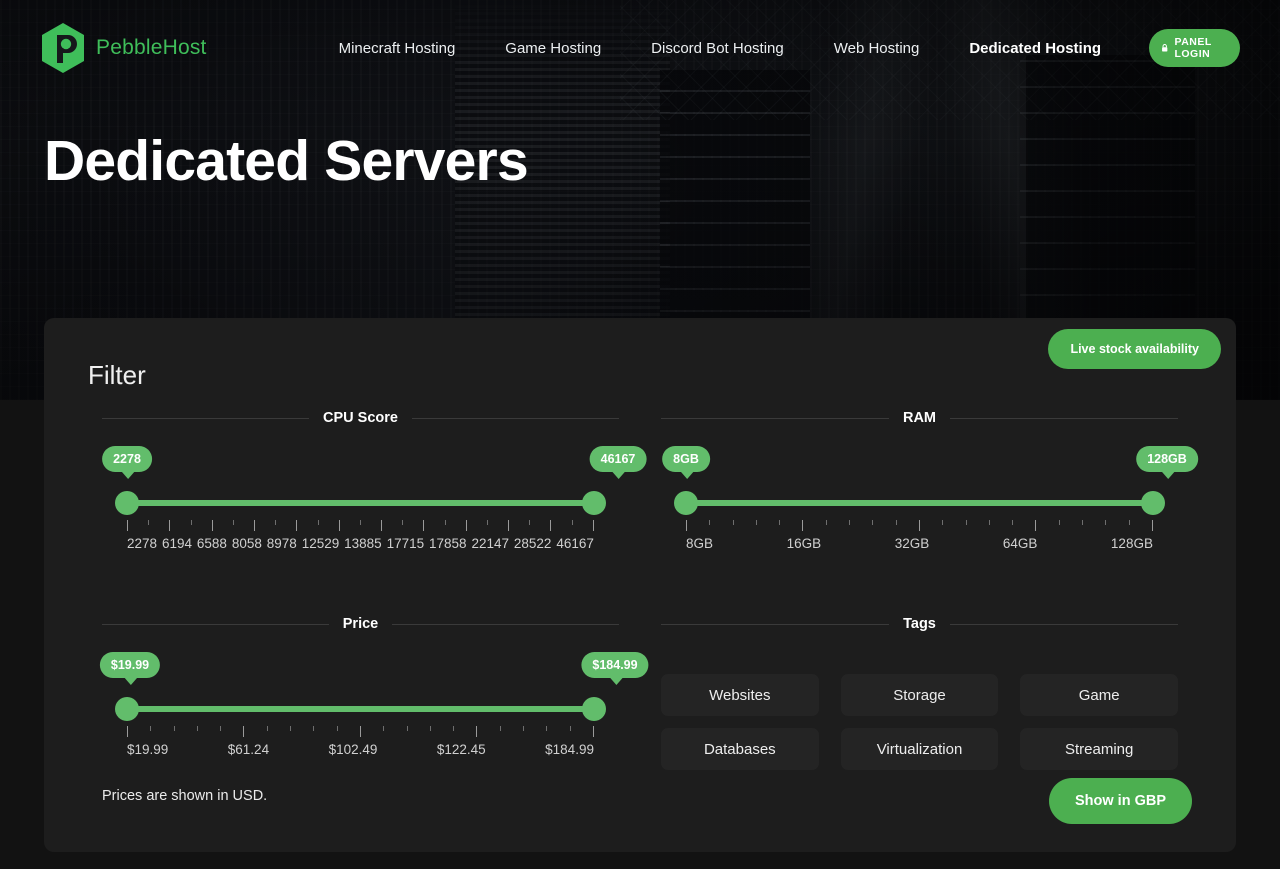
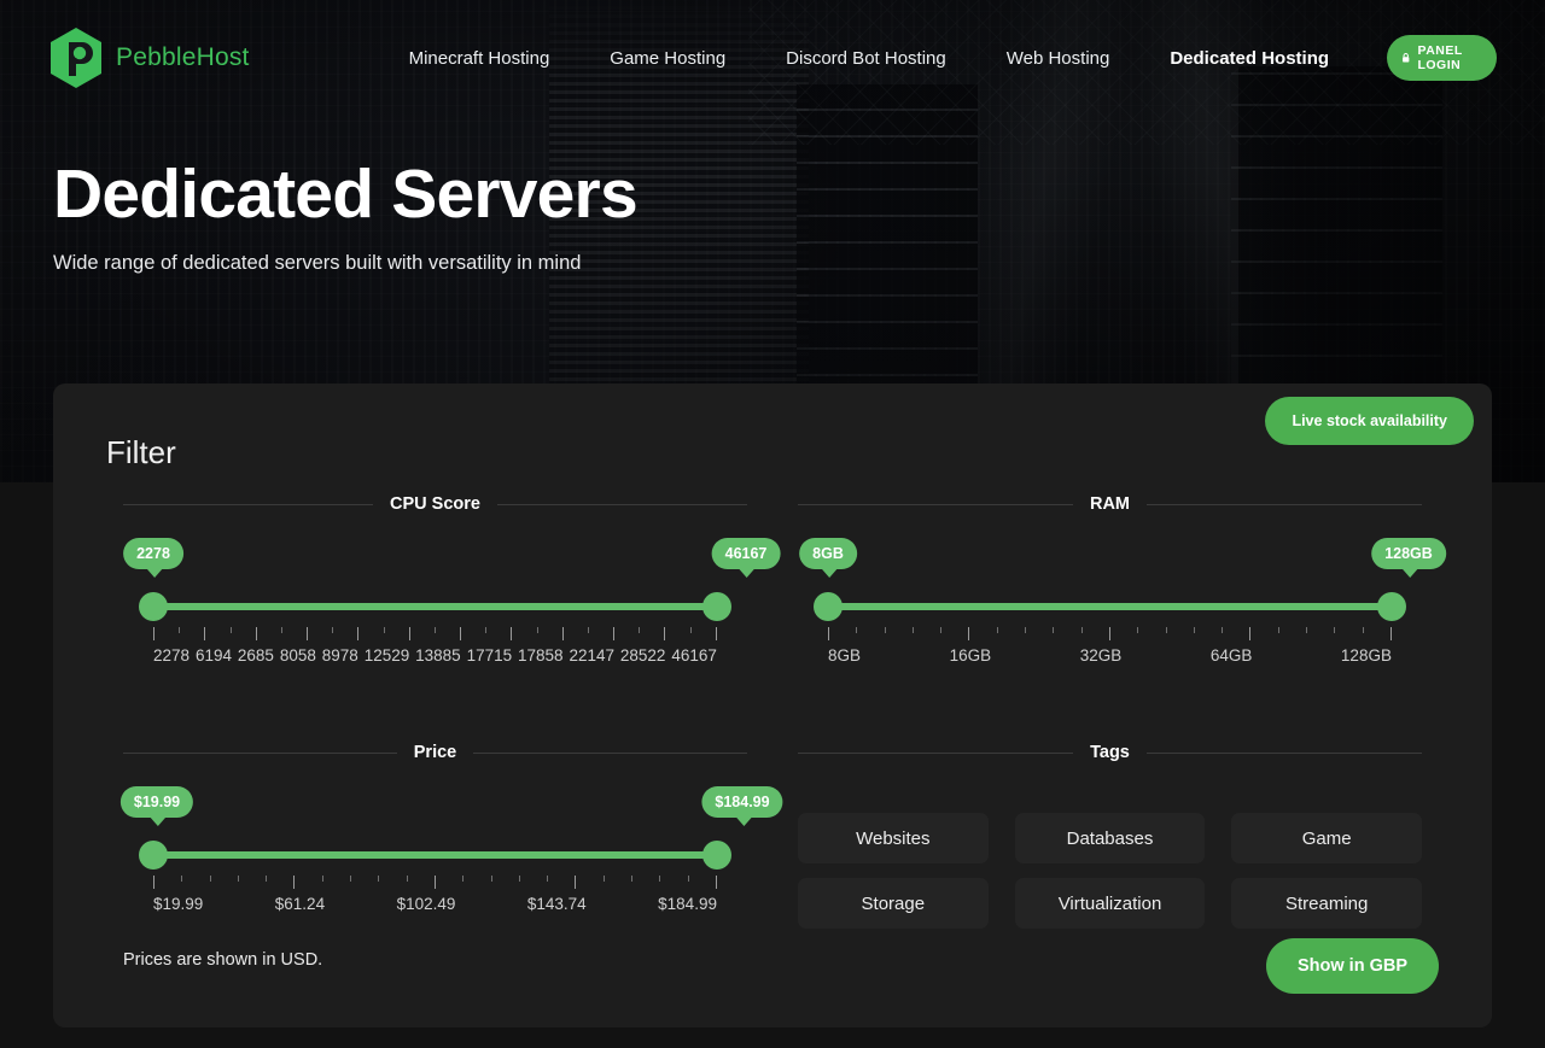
  PebbleHost
  Minecraft Hosting
  Game Hosting
  Discord Bot Hosting
  Web Hosting
  Dedicated Hosting
  PANEL LOGIN
  Dedicated Servers
+ Wide range of dedicated servers built with versatility in mind
  Live stock availability
  Filter
  CPU Score
  2278
  46167
  2278
  6194
- 6588
+ 2685
  8058
  8978
  12529
  13885
  17715
  17858
  22147
  28522
  46167
  RAM
  8GB
  128GB
  8GB
  16GB
  32GB
  64GB
  128GB
  Price
  $19.99
  $184.99
  $19.99
  $61.24
  $102.49
- $122.45
+ $143.74
  $184.99
  Tags
  Websites
- Storage
+ Databases
  Game
- Databases
+ Storage
  Virtualization
  Streaming
  Prices are shown in USD.
  Show in GBP
